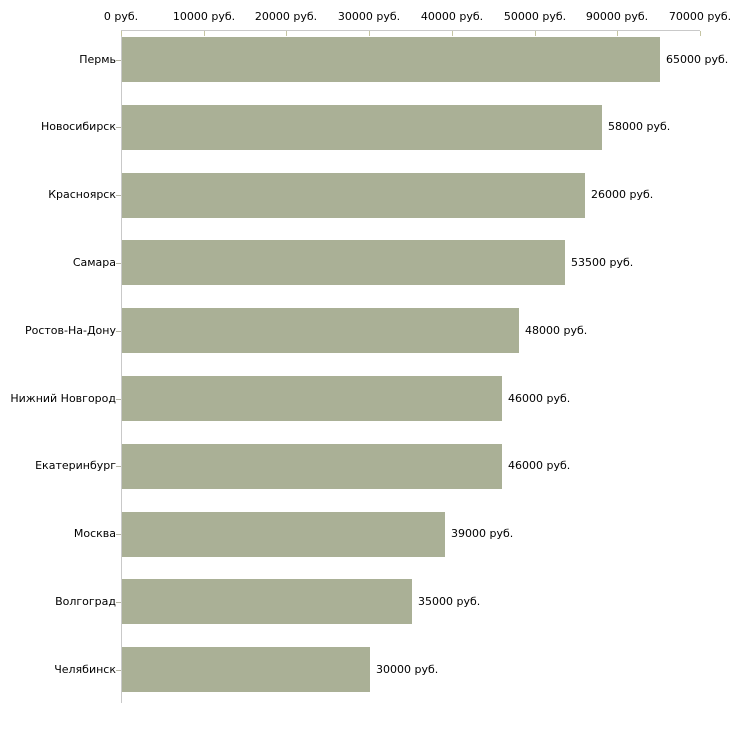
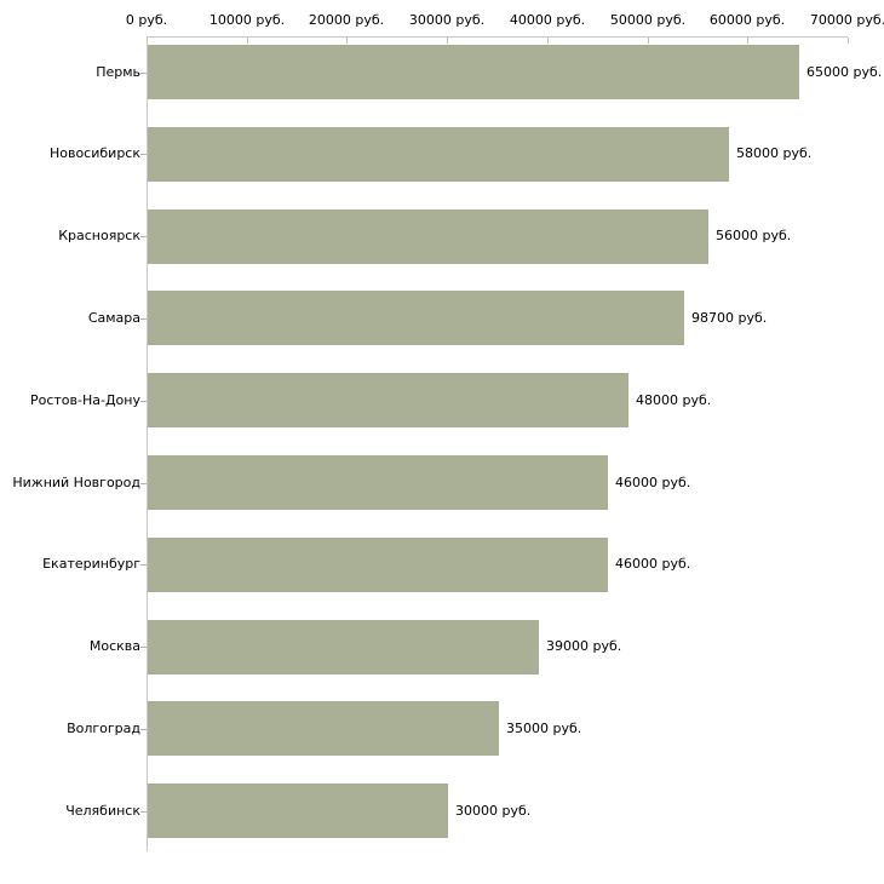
  0 руб.
  10000 руб.
  20000 руб.
  30000 руб.
  40000 руб.
  50000 руб.
- 90000 руб.
+ 60000 руб.
  70000 руб.
  Пермь
  65000 руб.
  Новосибирск
  58000 руб.
  Красноярск
- 26000 руб.
+ 56000 руб.
  Самара
- 53500 руб.
+ 98700 руб.
  Ростов-На-Дону
  48000 руб.
  Нижний Новгород
  46000 руб.
  Екатеринбург
  46000 руб.
  Москва
  39000 руб.
  Волгоград
  35000 руб.
  Челябинск
  30000 руб.
